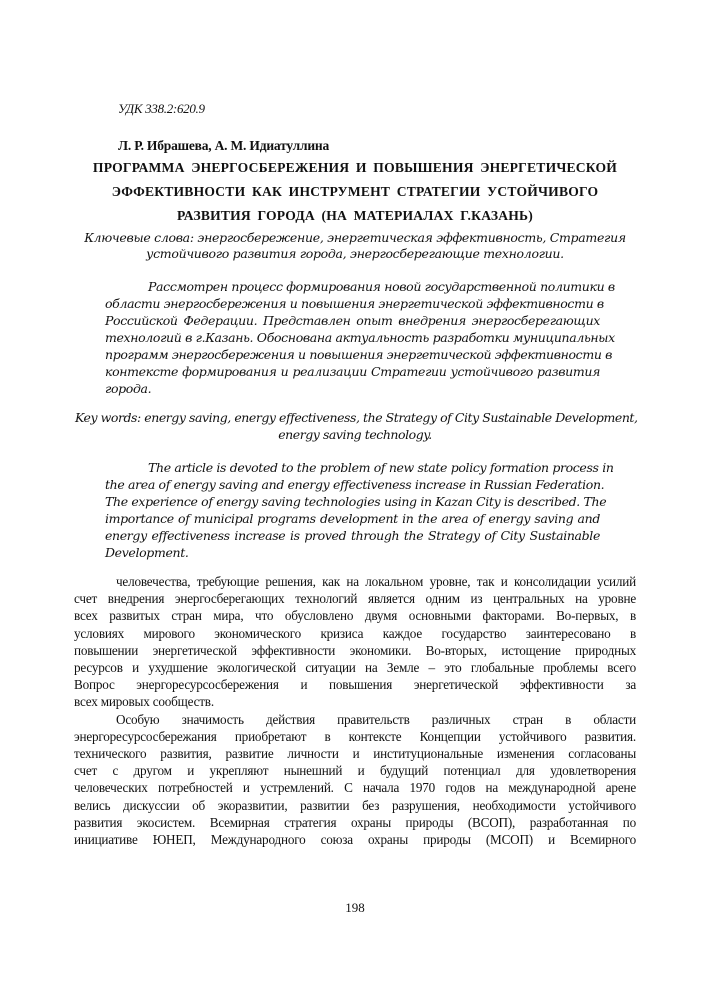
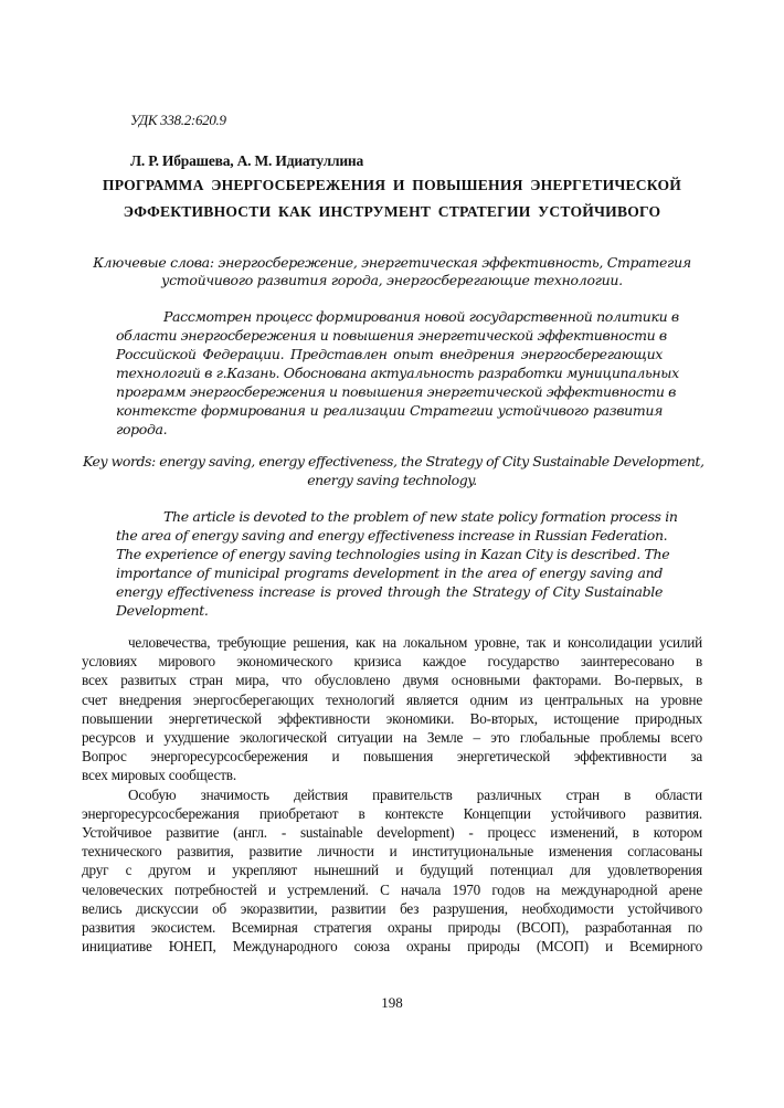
  УДК 338.2:620.9
  Л. Р. Ибрашева, А. М. Идиатуллина
  ПРОГРАММА ЭНЕРГОСБЕРЕЖЕНИЯ И ПОВЫШЕНИЯ ЭНЕРГЕТИЧЕСКОЙ
  ЭФФЕКТИВНОСТИ КАК ИНСТРУМЕНТ СТРАТЕГИИ УСТОЙЧИВОГО
- РАЗВИТИЯ ГОРОДА (НА МАТЕРИАЛАХ Г.КАЗАНЬ)
  Ключевые слова: энергосбережение, энергетическая эффективность, Стратегия
  устойчивого развития города, энергосберегающие технологии.
  Рассмотрен процесс формирования новой государственной политики в
  области энергосбережения и повышения энергетической эффективности в
  Российской Федерации. Представлен опыт внедрения энергосберегающих
  технологий в г.Казань. Обоснована актуальность разработки муниципальных
  программ энергосбережения и повышения энергетической эффективности в
  контексте формирования и реализации Стратегии устойчивого развития
  города.
  Key words: energy saving, energy effectiveness, the Strategy of City Sustainable Development,
  energy saving technology.
  The article is devoted to the problem of new state policy formation process in
  the area of energy saving and energy effectiveness increase in Russian Federation.
  The experience of energy saving technologies using in Kazan City is described. The
  importance of municipal programs development in the area of energy saving and
  energy effectiveness increase is proved through the Strategy of City Sustainable
  Development.
  человечества, требующие решения, как на локальном уровне, так и консолидации усилий
- счет внедрения энергосберегающих технологий является одним из центральных на уровне
+ условиях мирового экономического кризиса каждое государство заинтересовано в
  всех развитых стран мира, что обусловлено двумя основными факторами. Во-первых, в
- условиях мирового экономического кризиса каждое государство заинтересовано в
+ счет внедрения энергосберегающих технологий является одним из центральных на уровне
  повышении энергетической эффективности экономики. Во-вторых, истощение природных
  ресурсов и ухудшение экологической ситуации на Земле – это глобальные проблемы всего
  Вопрос энергоресурсосбережения и повышения энергетической эффективности за
  всех мировых сообществ.
  Особую значимость действия правительств различных стран в области
  энергоресурсосбережания приобретают в контексте Концепции устойчивого развития.
+ Устойчивое развитие (англ. - sustainable development) - процесс изменений, в котором
  технического развития, развитие личности и институциональные изменения согласованы
- счет с другом и укрепляют нынешний и будущий потенциал для удовлетворения
+ друг с другом и укрепляют нынешний и будущий потенциал для удовлетворения
  человеческих потребностей и устремлений. С начала 1970 годов на международной арене
  велись дискуссии об экоразвитии, развитии без разрушения, необходимости устойчивого
  развития экосистем. Всемирная стратегия охраны природы (ВСОП), разработанная по
  инициативе ЮНЕП, Международного союза охраны природы (МСОП) и Всемирного
  198
